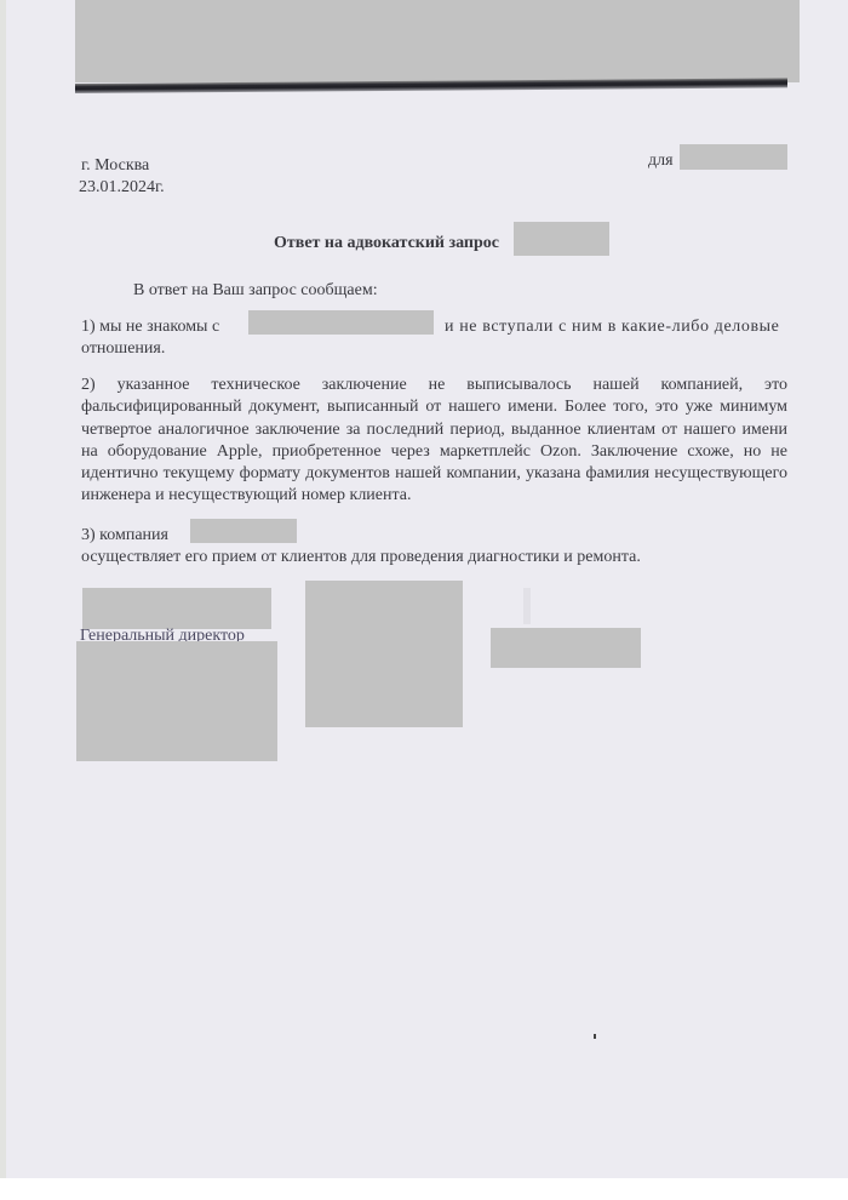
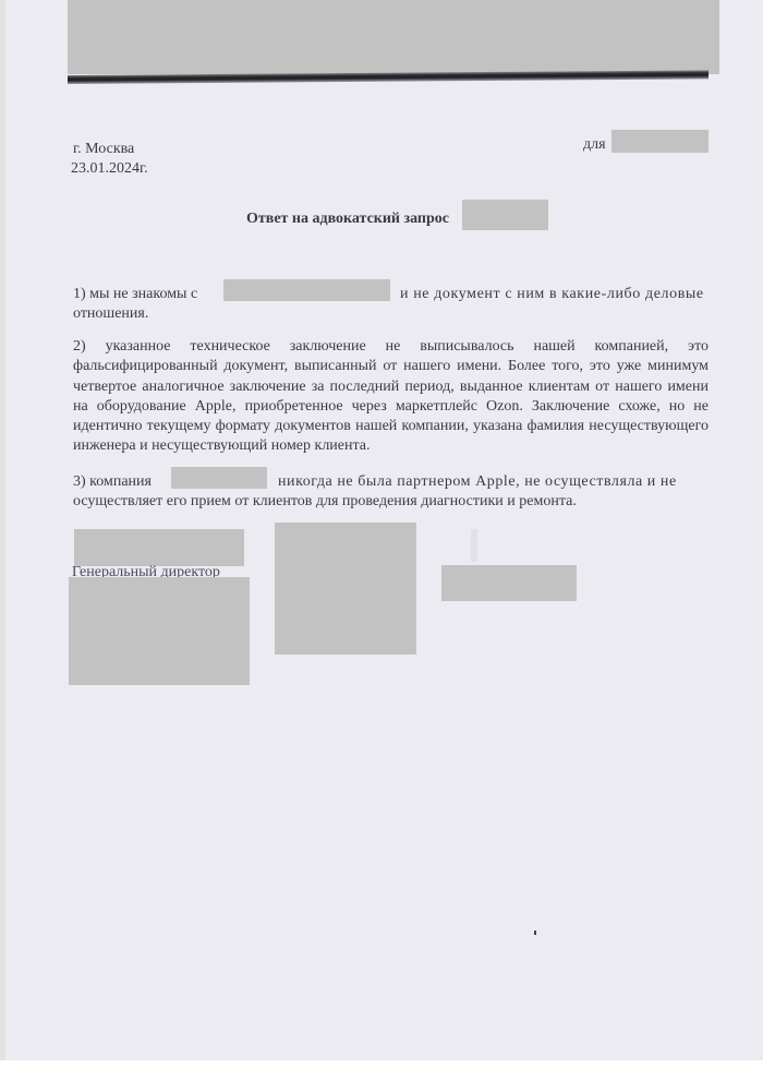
  г. Москва
  23.01.2024г.
  для
  Ответ на адвокатский запрос
- В ответ на Ваш запрос сообщаем:
  1) мы не знакомы с
- и не вступали с ним в какие-либо деловые
+ и не документ с ним в какие-либо деловые
  отношения.
  2) указанное техническое заключение не выписывалось нашей компанией, это фальсифицированный документ, выписанный от нашего имени. Более того, это уже минимум четвертое аналогичное заключение за последний период, выданное клиентам от нашего имени на оборудование Apple, приобретенное через маркетплейс Ozon. Заключение схоже, но не идентично текущему формату документов нашей компании, указана фамилия несуществующего инженера и несуществующий номер клиента.
  3) компания
+ никогда не была партнером Apple, не осуществляла и не
  осуществляет его прием от клиентов для проведения диагностики и ремонта.
  Генеральный директор
